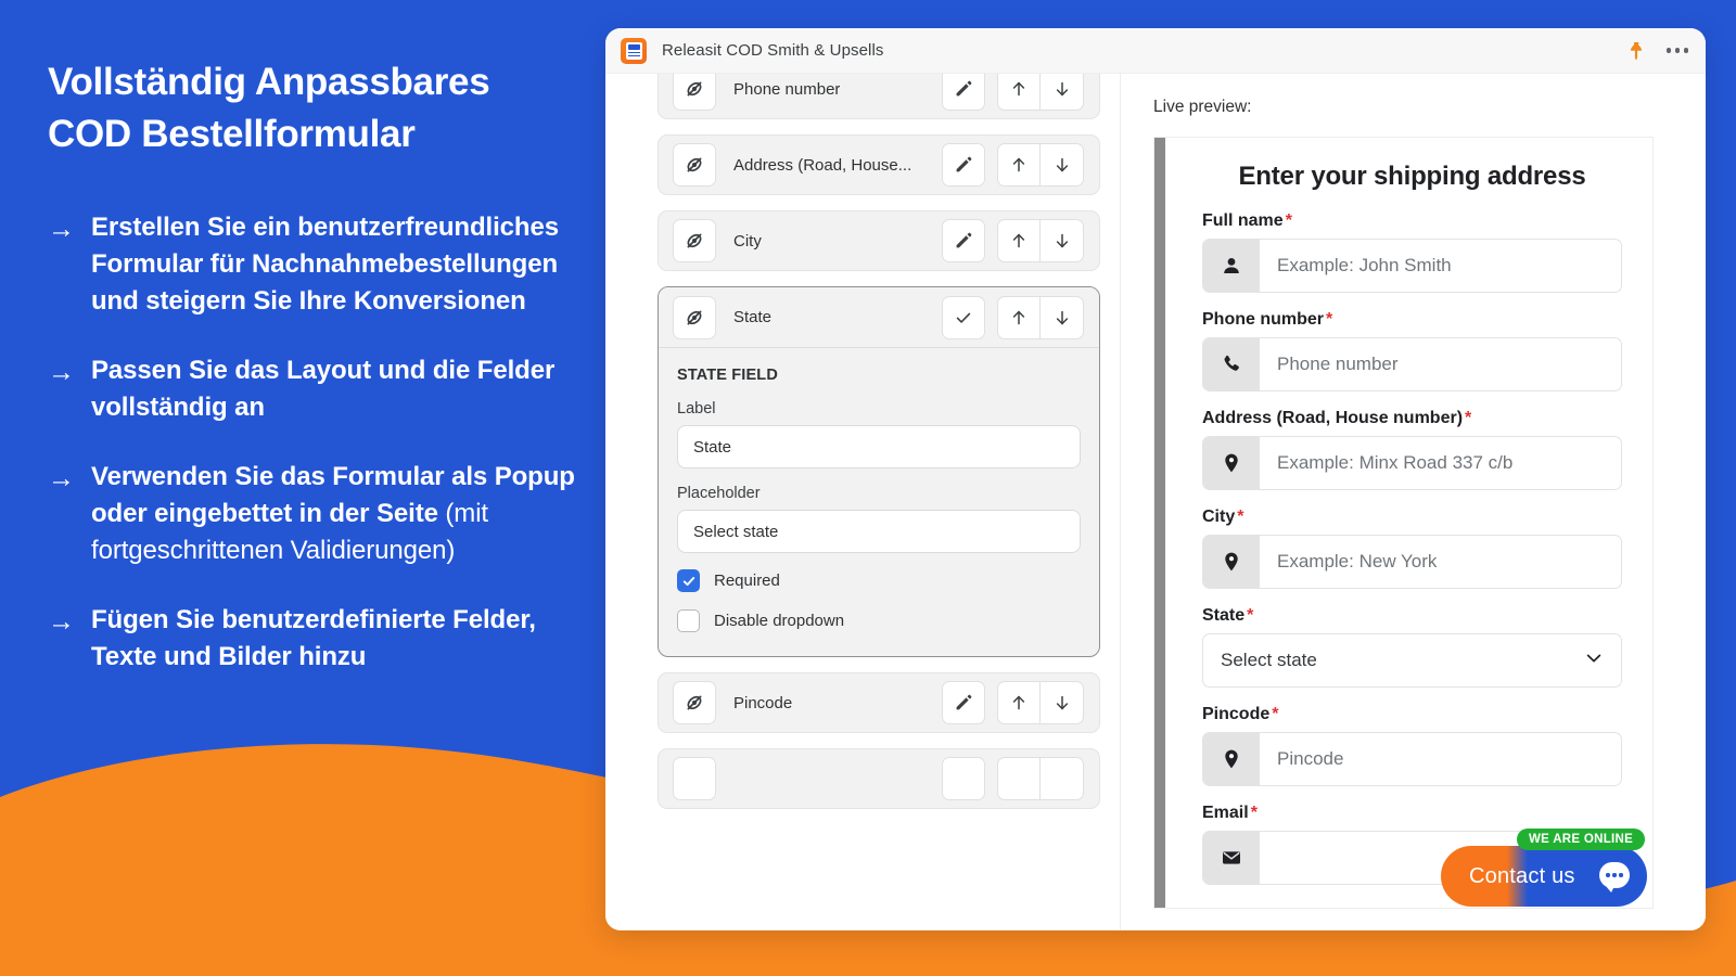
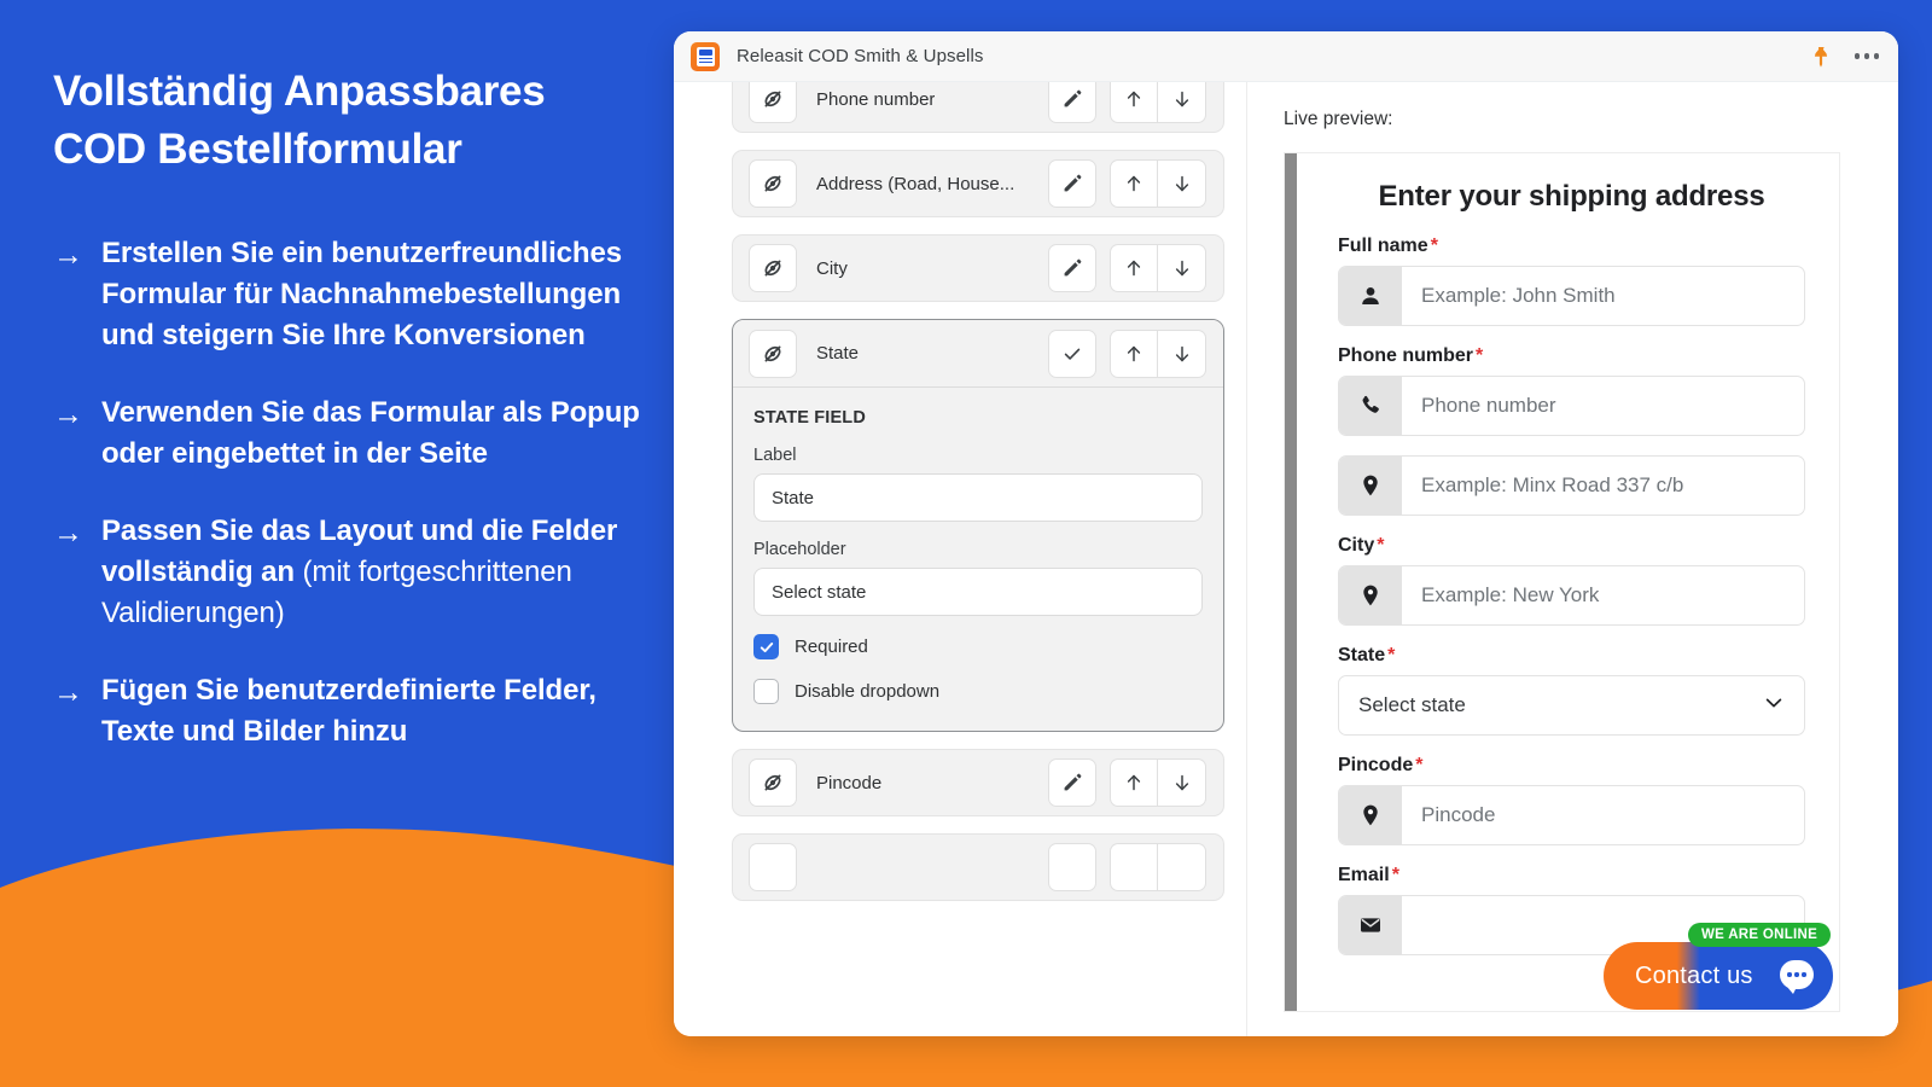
  Vollständig Anpassbares
  COD Bestellformular
  →
  Erstellen Sie ein benutzerfreundliches Formular für Nachnahmebestellungen und steigern Sie Ihre Konversionen
  →
- Passen Sie das Layout und die Felder vollständig an
+ Verwenden Sie das Formular als Popup oder eingebettet in der Seite
  →
- Verwenden Sie das Formular als Popup oder eingebettet in der Seite (mit fortgeschrittenen Validierungen)
+ Passen Sie das Layout und die Felder vollständig an (mit fortgeschrittenen Validierungen)
  →
  Fügen Sie benutzerdefinierte Felder, Texte und Bilder hinzu
  Releasit COD Smith & Upsells
  Phone number
  Address (Road, House...
  City
  State
  STATE FIELD
  Label
  State
  Placeholder
  Select state
  Required
  Disable dropdown
  Pincode
  Live preview:
  Enter your shipping address
  Full name*
  Example: John Smith
  Phone number*
  Phone number
- Address (Road, House number)*
  Example: Minx Road 337 c/b
  City*
  Example: New York
  State*
  Select state
  Pincode*
  Pincode
  Email*
  Contact us
  WE ARE ONLINE
